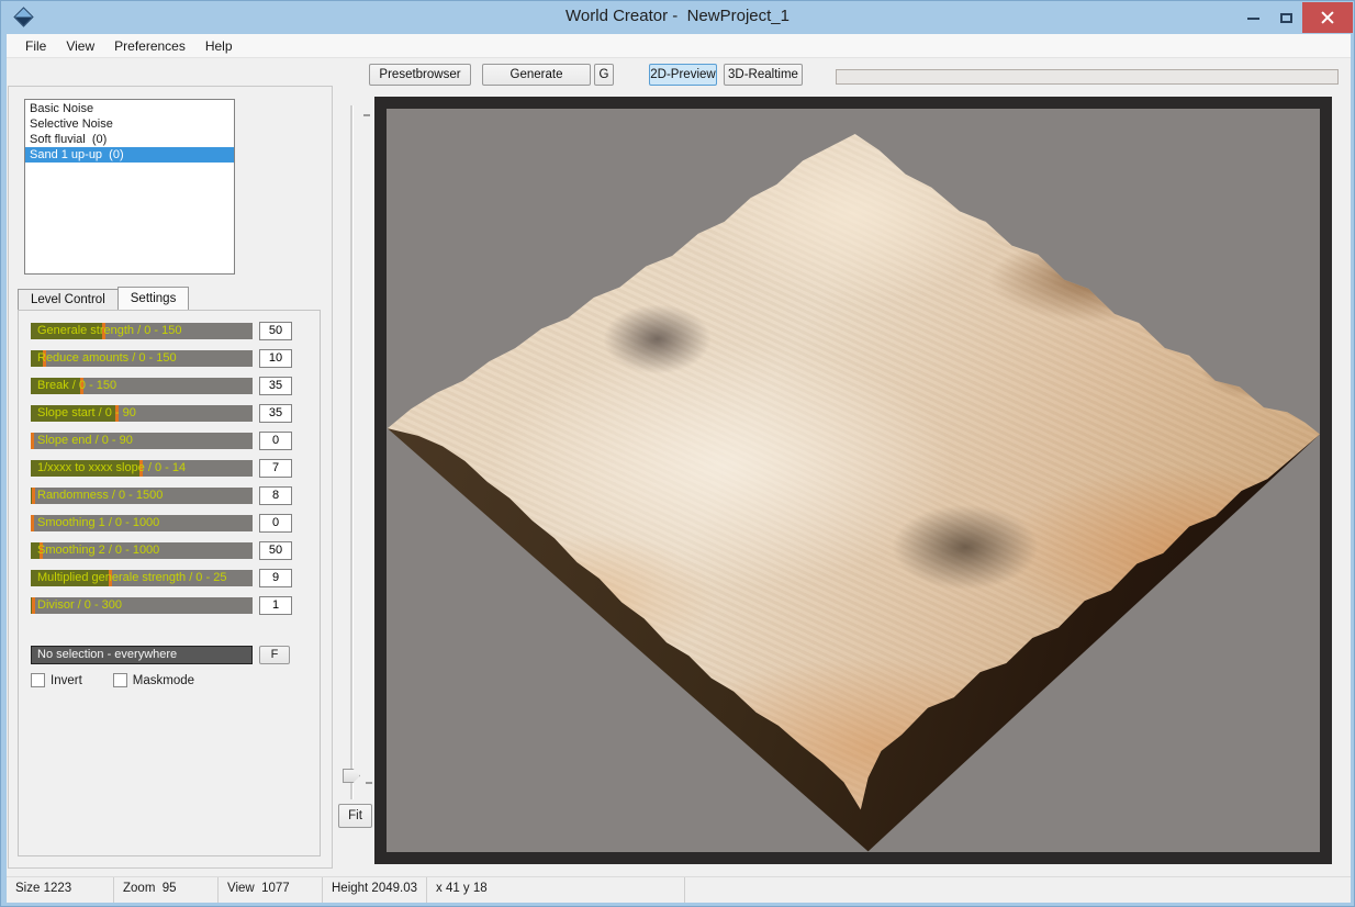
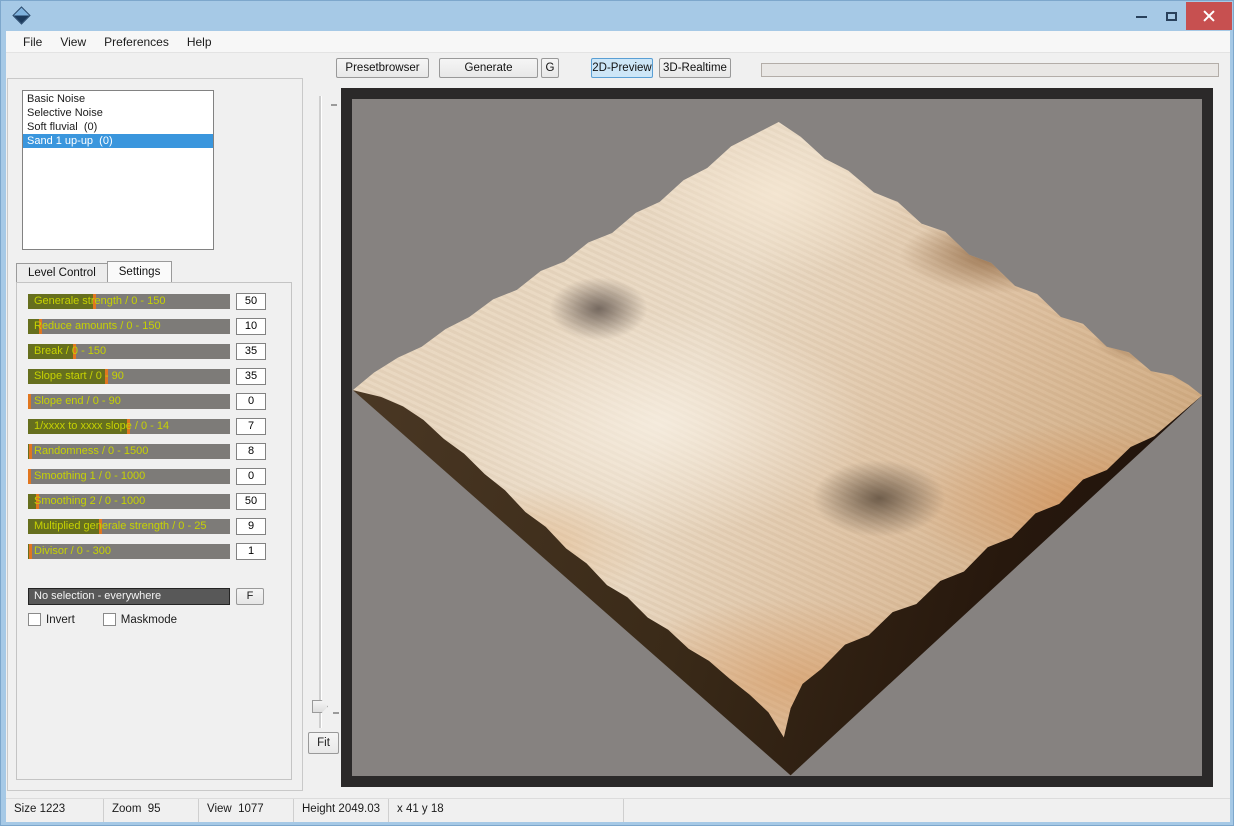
- World Creator - NewProject_1
  File
  View
  Preferences
  Help
  Basic Noise
  Selective Noise
  Soft fluvial (0)
  Sand 1 up-up (0)
  Level Control
  Settings
  Generale strength / 0 - 150
  50
  Reduce amounts / 0 - 150
  10
  Break / 0 - 150
  35
  Slope start / 0 - 90
  35
  Slope end / 0 - 90
  0
  1/xxxx to xxxx slope / 0 - 14
  7
  Randomness / 0 - 1500
  8
  Smoothing 1 / 0 - 1000
  0
  Smoothing 2 / 0 - 1000
  50
  Multiplied generale strength / 0 - 25
  9
  Divisor / 0 - 300
  1
  No selection - everywhere
  F
  Invert
  Maskmode
  Presetbrowser
  Generate
  G
  2D-Preview
  3D-Realtime
  Fit
  Size 1223
  Zoom 95
  View 1077
  Height 2049.03
  x 41 y 18
